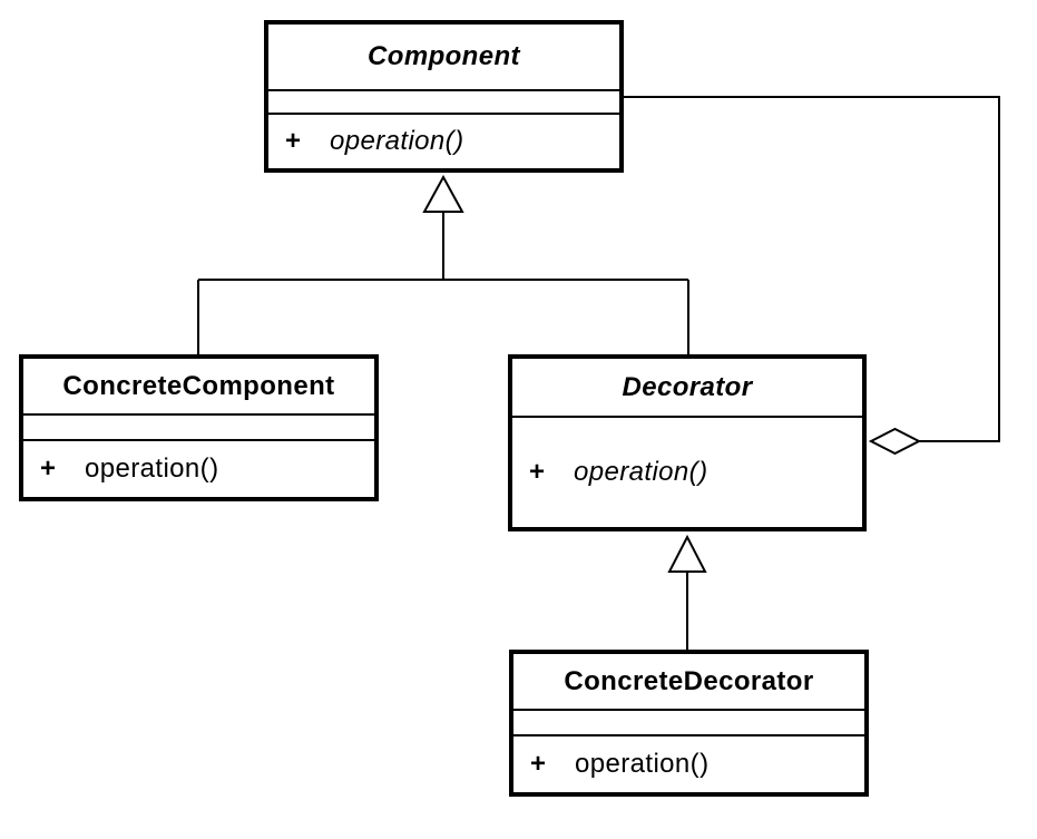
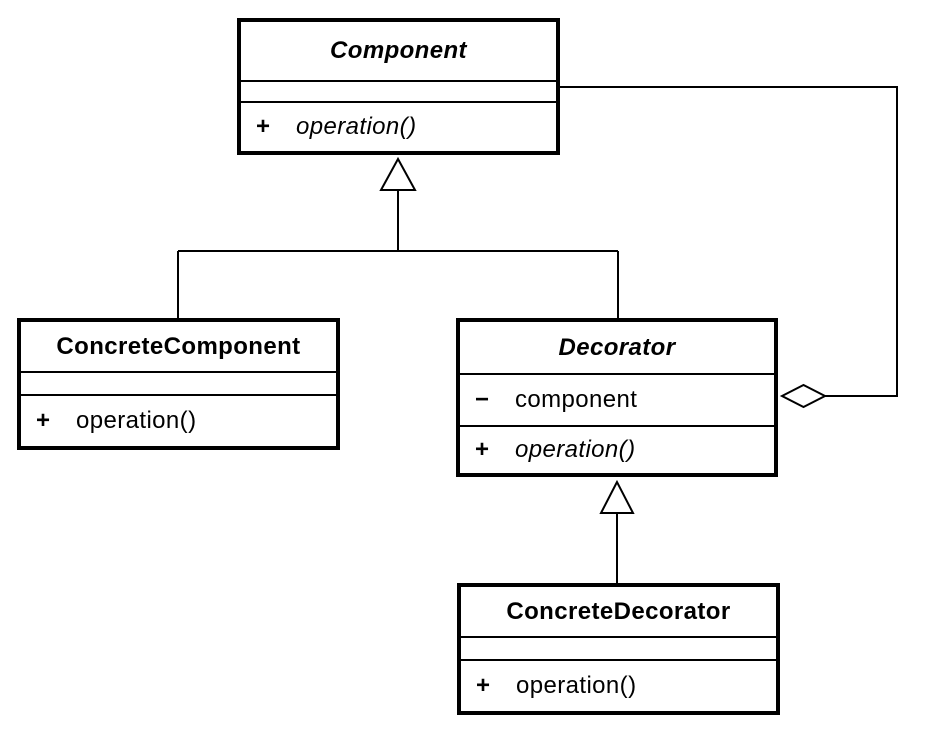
  Component
  +
  operation()
  ConcreteComponent
  +
  operation()
  Decorator
+ −
+ component
  +
  operation()
  ConcreteDecorator
  +
  operation()
